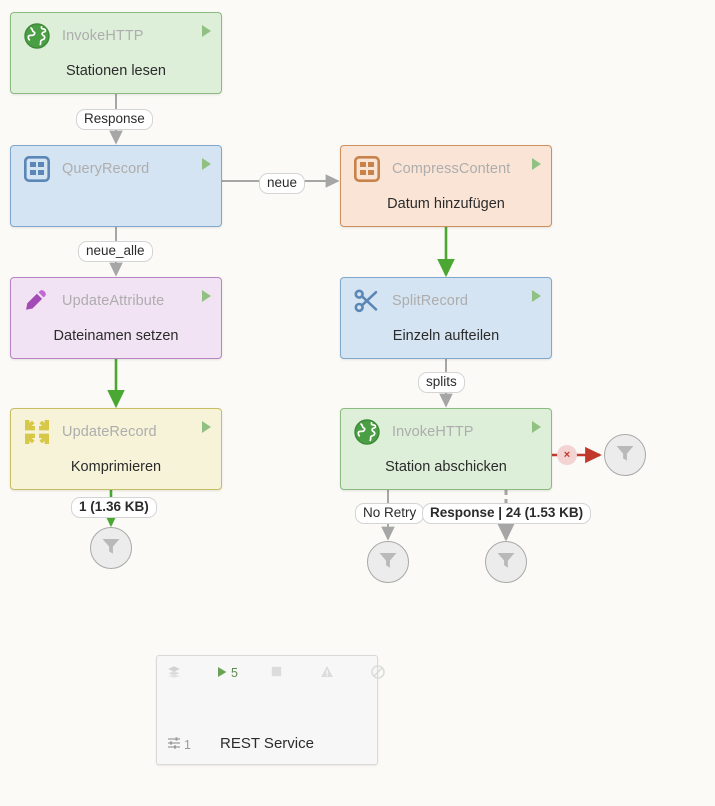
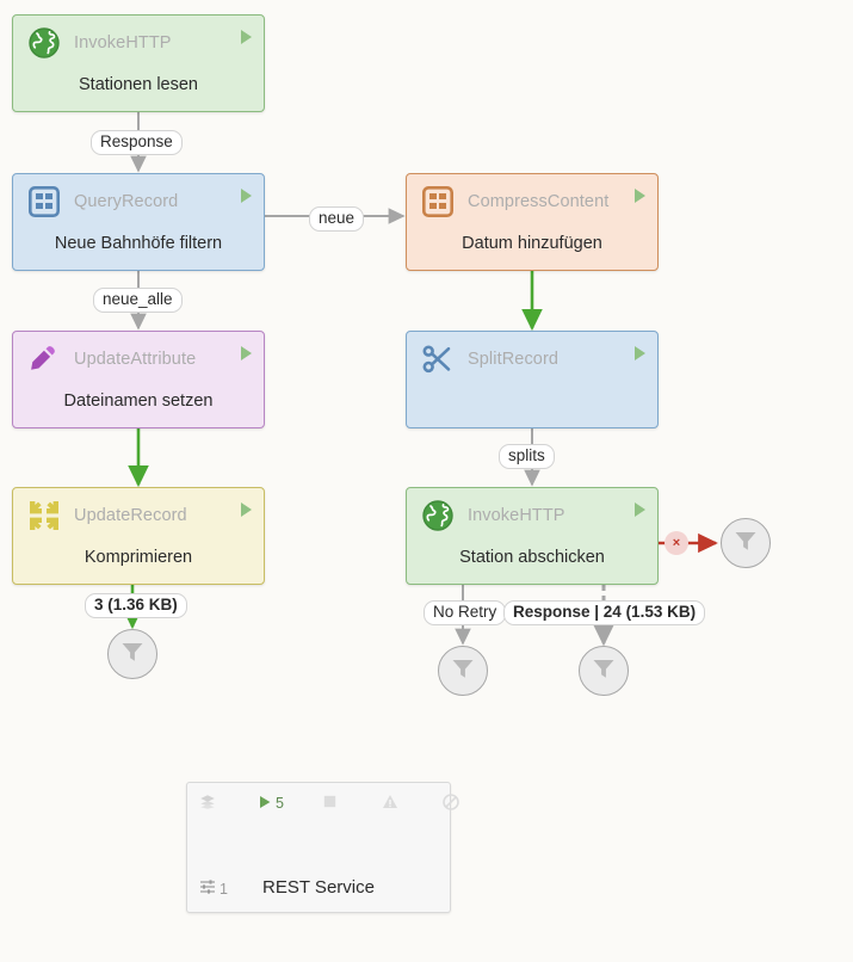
  InvokeHTTP
  Stationen lesen
  QueryRecord
+ Neue Bahnhöfe filtern
  CompressContent
  Datum hinzufügen
  UpdateAttribute
  Dateinamen setzen
  SplitRecord
- Einzeln aufteilen
  UpdateRecord
  Komprimieren
  InvokeHTTP
  Station abschicken
  Response
  neue
  neue_alle
  splits
- 1 (1.36 KB)
+ 3 (1.36 KB)
  No Retry
  Response | 24 (1.53 KB)
  ×
  5
  1
  REST Service
